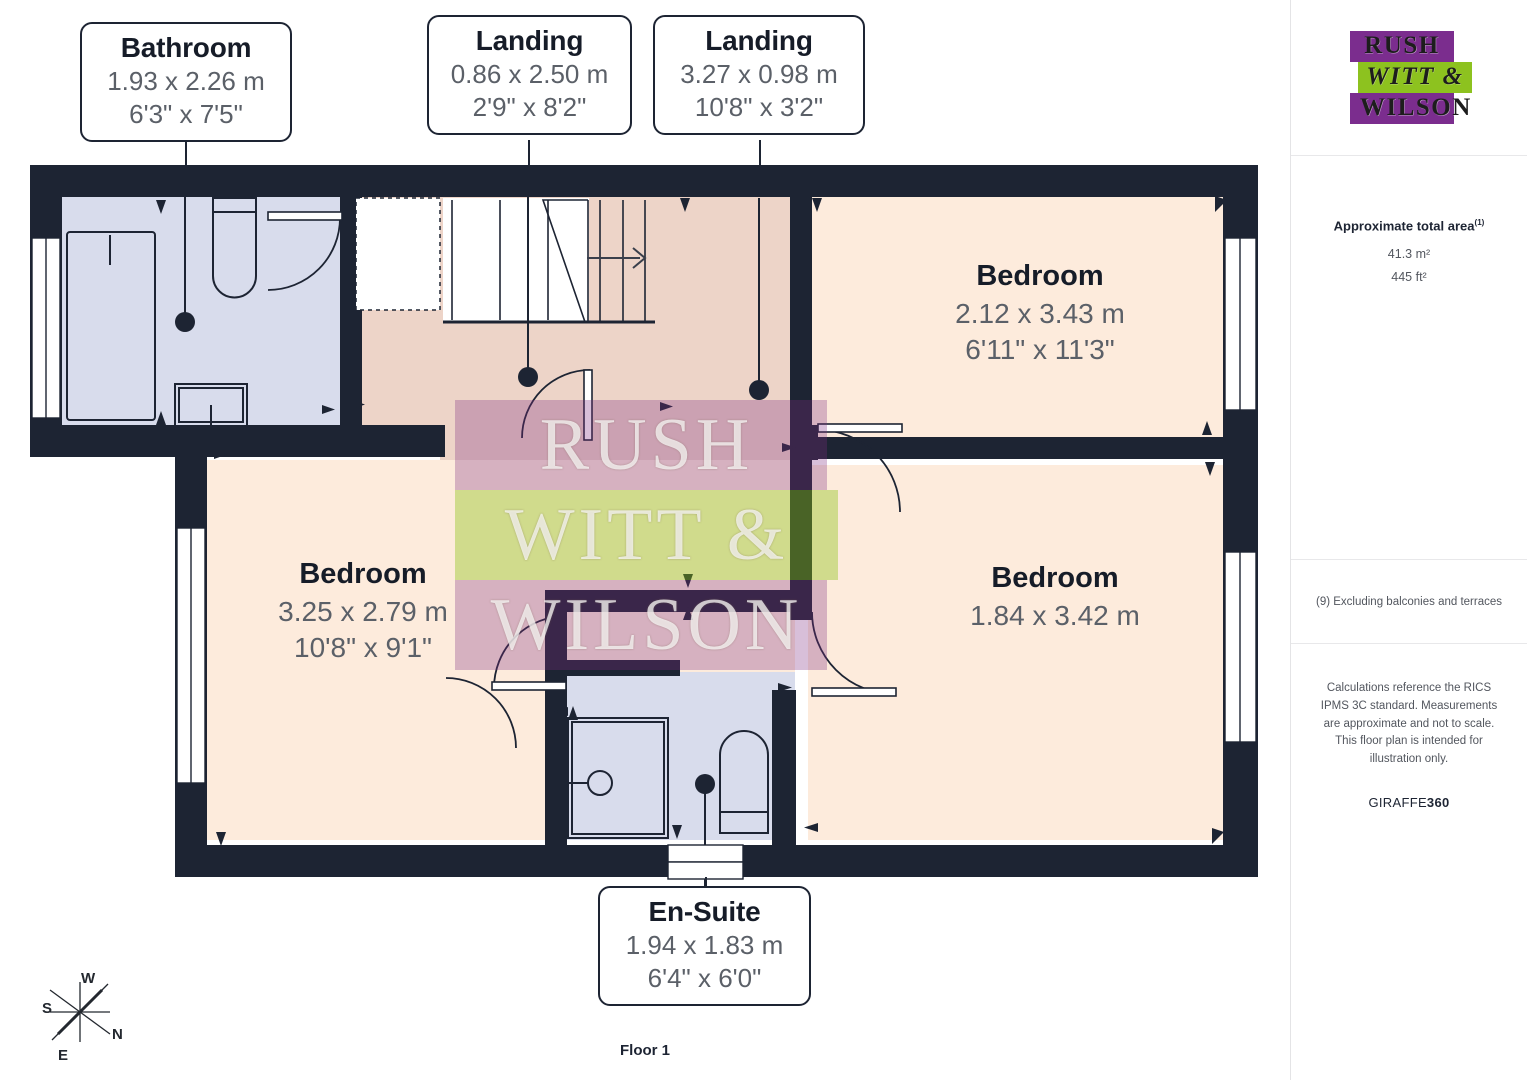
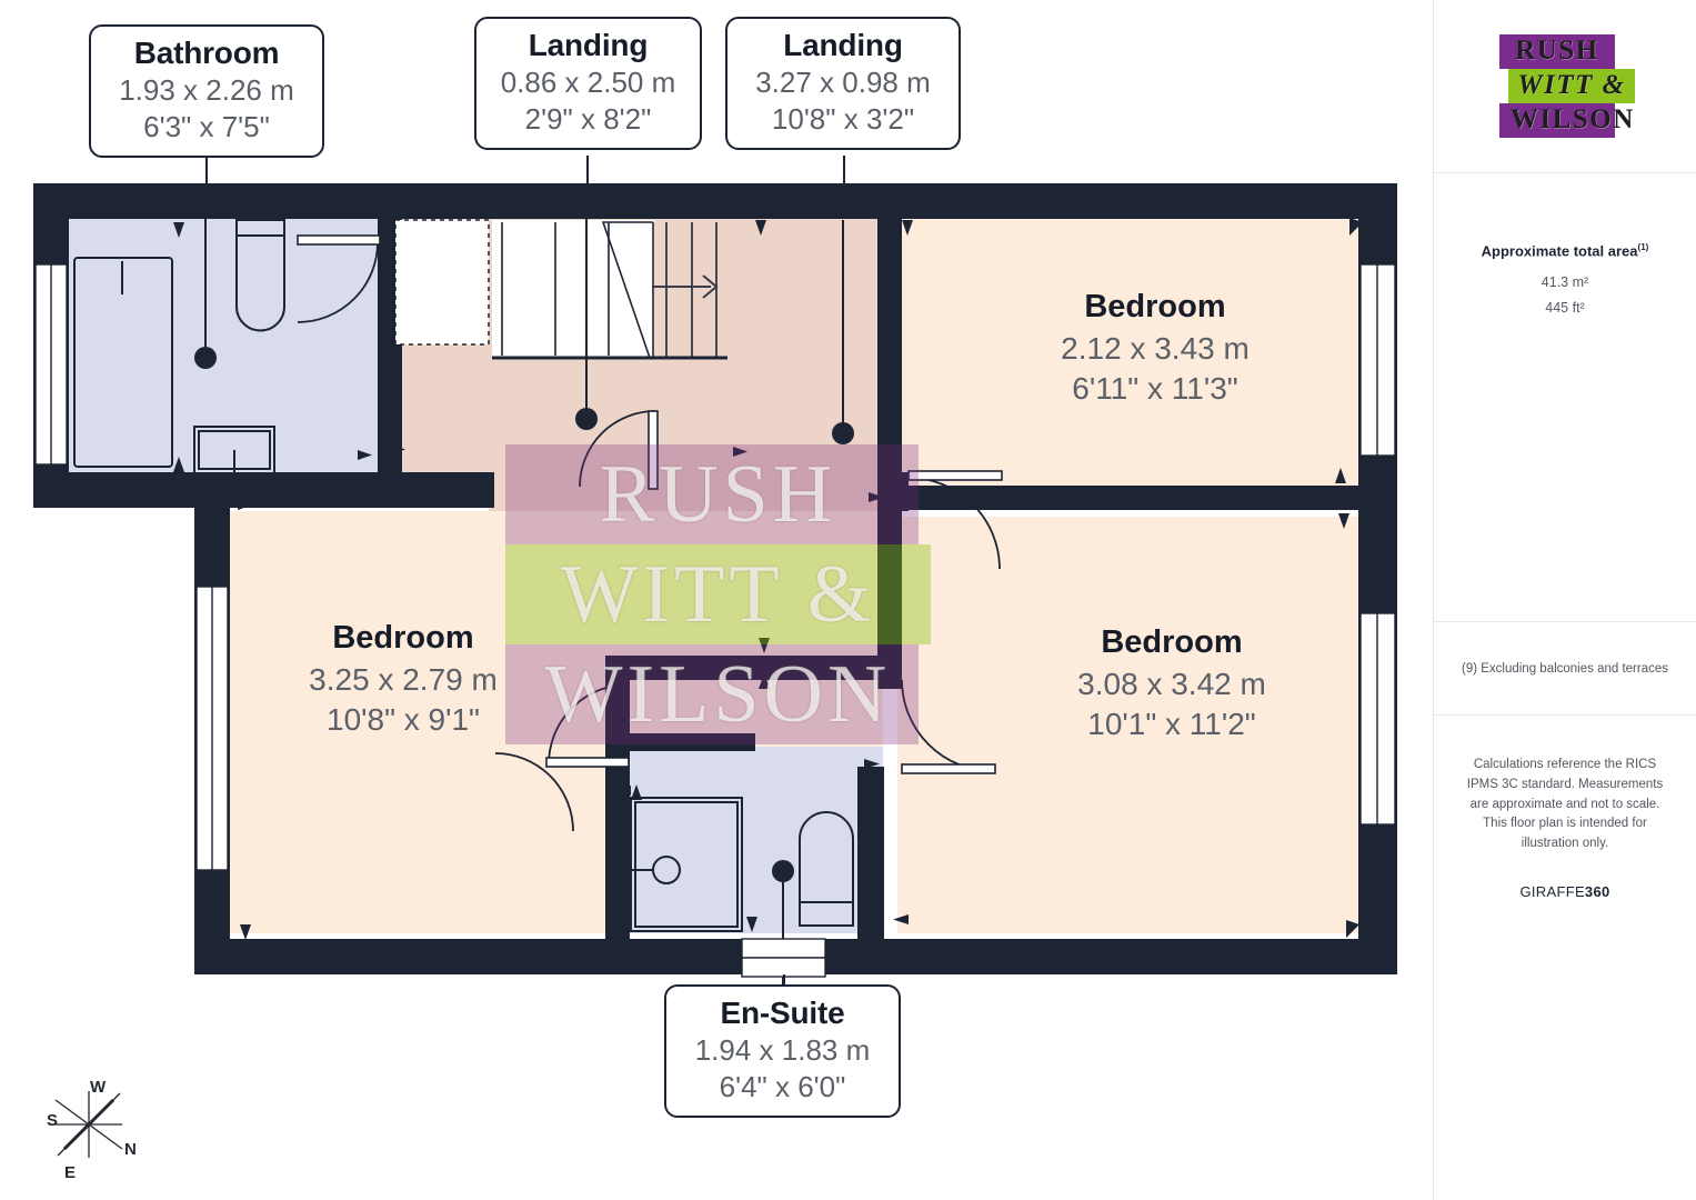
  RUSH
  WITT &
  WILSON
  Bathroom
  1.93 x 2.26 m
  6'3" x 7'5"
  Landing
  0.86 x 2.50 m
  2'9" x 8'2"
  Landing
  3.27 x 0.98 m
  10'8" x 3'2"
  En-Suite
  1.94 x 1.83 m
  6'4" x 6'0"
  Bedroom
  2.12 x 3.43 m
  6'11" x 11'3"
  Bedroom
  3.25 x 2.79 m
  10'8" x 9'1"
  Bedroom
- 1.84 x 3.42 m
+ 3.08 x 3.42 m
+ 10'1" x 11'2"
  W
  S
  N
  E
- Floor 1
  RUSH
  WITT &
  WILSON
  Approximate total area(1)
  41.3 m²
  445 ft²
  (9) Excluding balconies and terraces
  Calculations reference the RICS IPMS 3C standard. Measurements are approximate and not to scale. This floor plan is intended for illustration only.
  GIRAFFE360
